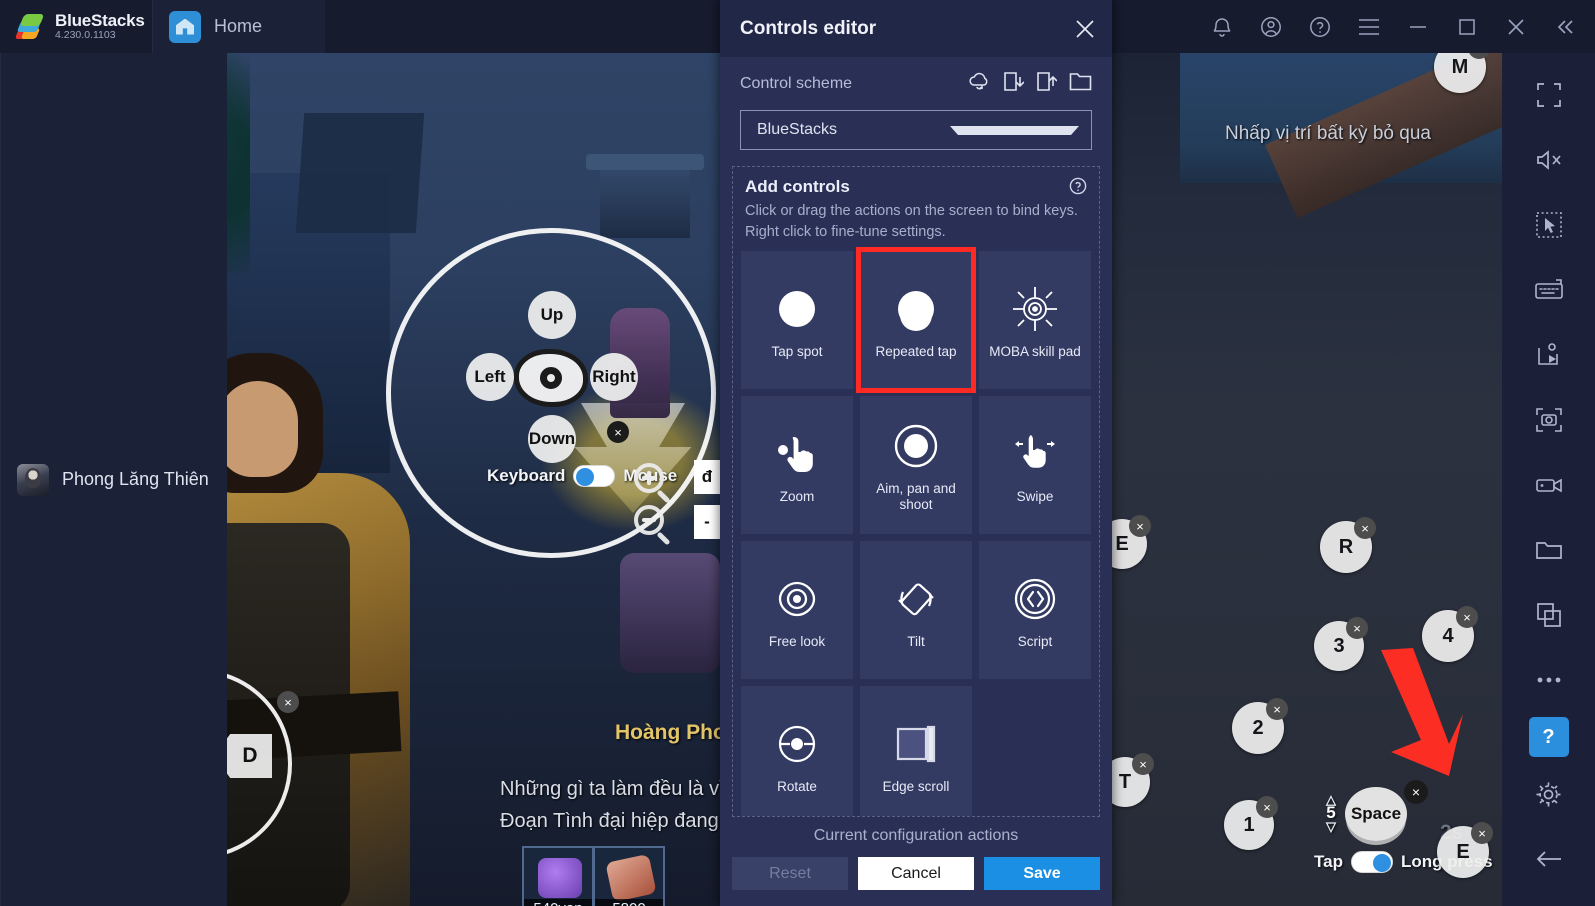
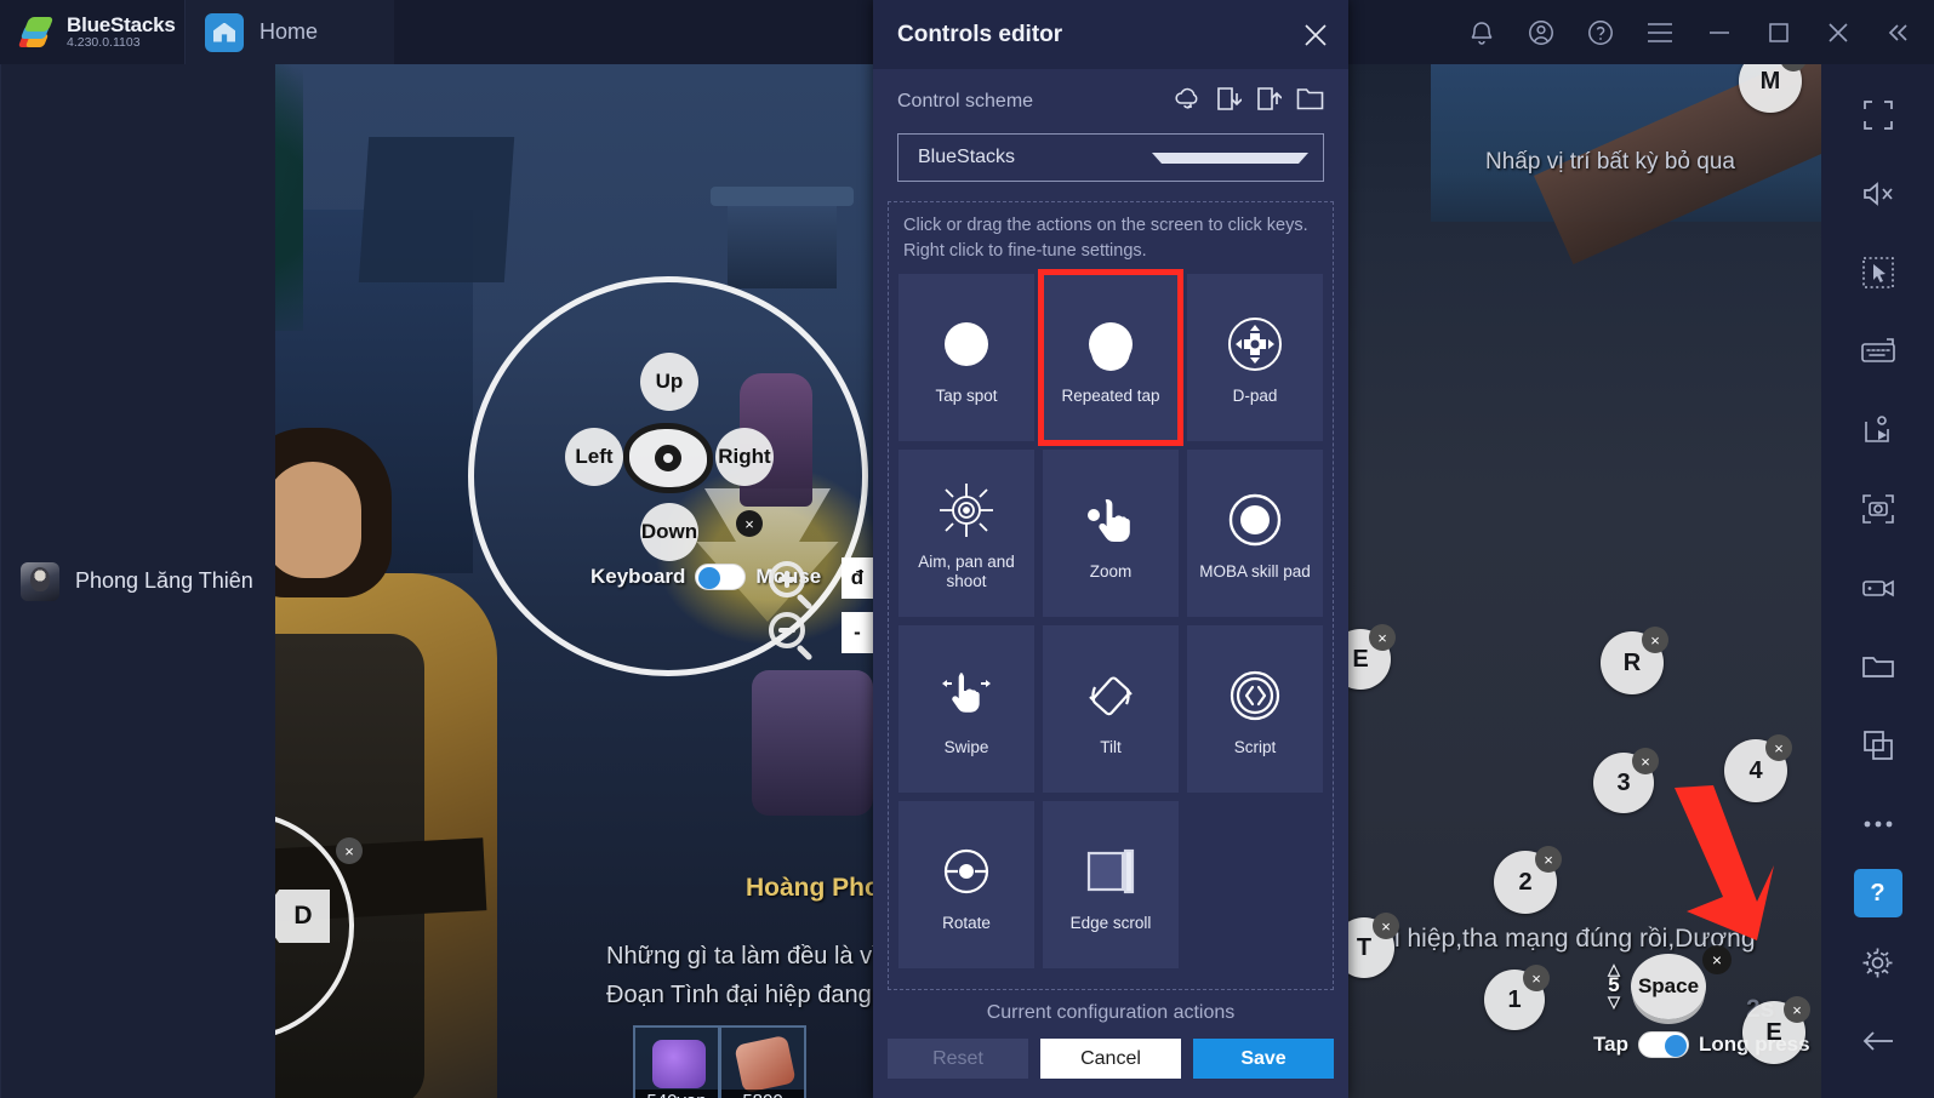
  Nhấp vị trí bất kỳ bỏ qua
  Hoàng Ph
  Những gì ta làm đều là v
  Đoạn Tình đại hiệp đang
+ i hiệp,tha mạng đúng rồi,Dương
  Up
  Left
  Right
  Down
  ×
  Keyboard
  đ
  -
  D
  ×
  △
  5
  ▽
  Space
  ×
  Tap
  M
  R
  ×
  E
  ×
  3
  ×
  4
  ×
  2
  ×
  T
  ×
  1
  ×
  E
  ×
  BlueStacks
  4.230.0.1103
  Home
  Phong Lăng Thiên
  ?
  Controls editor
  Control scheme
  BlueStacks
- Add controls
- Click or drag the actions on the screen to bind keys.
+ Click or drag the actions on the screen to click keys.
  Right click to fine-tune settings.
  Tap spot
  Repeated tap
+ D-pad
- MOBA skill pad
+ Aim, pan and shoot
  Zoom
- Aim, pan and shoot
+ MOBA skill pad
  Swipe
- Free look
  Tilt
  Script
  Rotate
  Edge scroll
  Current configuration actions
  Reset
  Cancel
  Save
